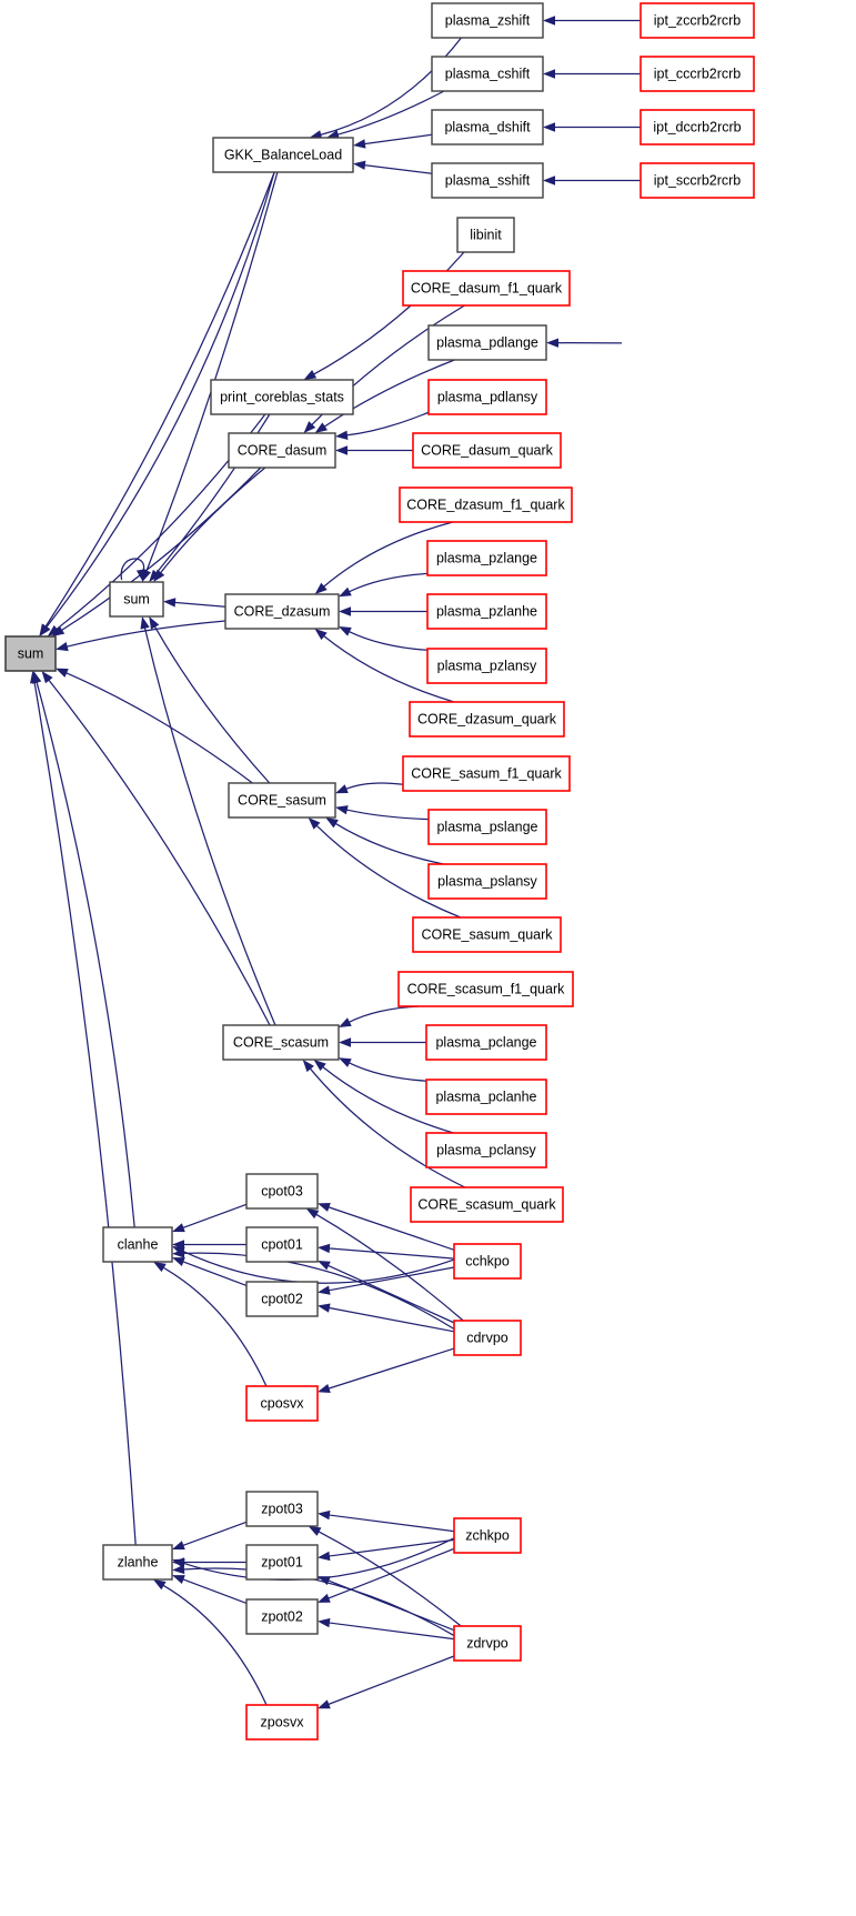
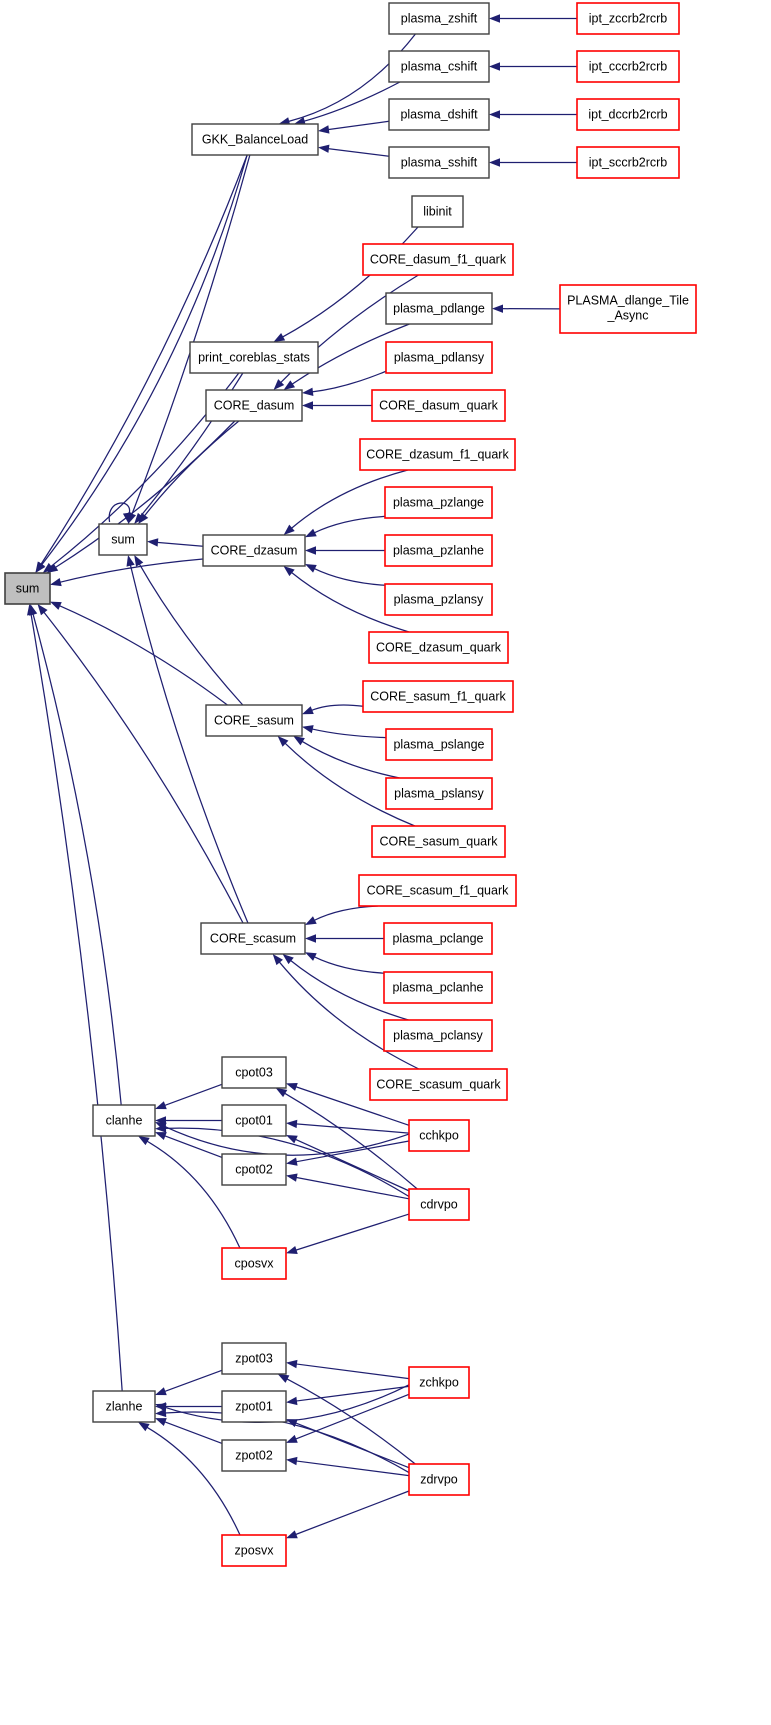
  sum
  sum
  GKK_BalanceLoad
  plasma_zshift
  plasma_cshift
  plasma_dshift
  plasma_sshift
  ipt_zccrb2rcrb
  ipt_cccrb2rcrb
  ipt_dccrb2rcrb
  ipt_sccrb2rcrb
  libinit
  CORE_dasum_f1_quark
  plasma_pdlange
+ PLASMA_dlange_Tile _Async
  plasma_pdlansy
  print_coreblas_stats
  CORE_dasum
  CORE_dasum_quark
  CORE_dzasum_f1_quark
  plasma_pzlange
  CORE_dzasum
  plasma_pzlanhe
  plasma_pzlansy
  CORE_dzasum_quark
  CORE_sasum_f1_quark
  CORE_sasum
  plasma_pslange
  plasma_pslansy
  CORE_sasum_quark
  CORE_scasum_f1_quark
  CORE_scasum
  plasma_pclange
  plasma_pclanhe
  plasma_pclansy
  CORE_scasum_quark
  clanhe
  cpot03
  cpot01
  cpot02
  cchkpo
  cdrvpo
  cposvx
  zlanhe
  zpot03
  zpot01
  zpot02
  zchkpo
  zdrvpo
  zposvx
